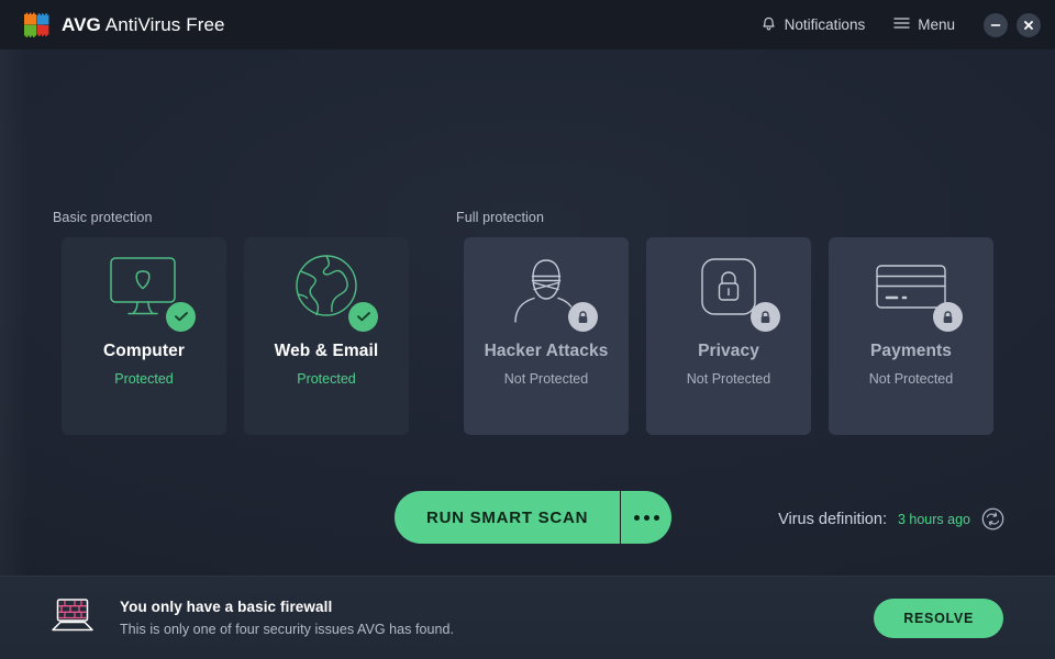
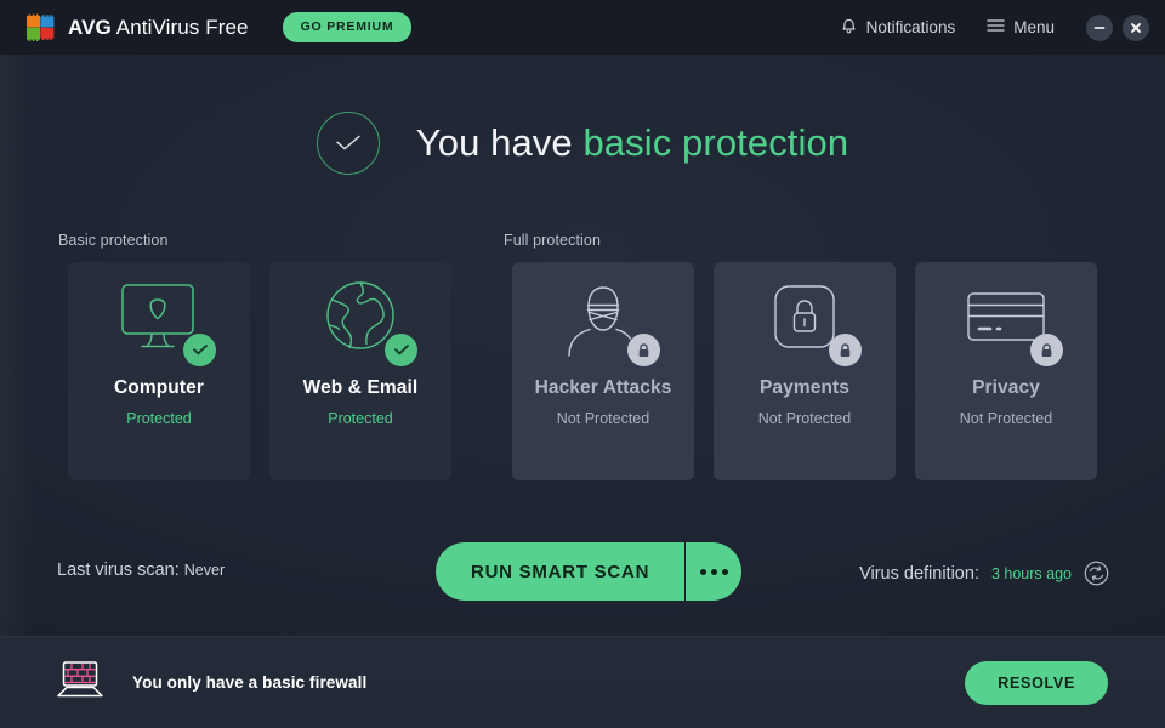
  AVG AntiVirus Free
+ GO PREMIUM
  Notifications
  Menu
+ You have basic protection
  Basic protection
  Full protection
  Computer
  Protected
  Web & Email
  Protected
  Hacker Attacks
  Not Protected
- Privacy
+ Payments
  Not Protected
- Payments
+ Privacy
  Not Protected
+ Last virus scan: Never
  RUN SMART SCAN
  Virus definition:
  3 hours ago
  You only have a basic firewall
- This is only one of four security issues AVG has found.
  RESOLVE
